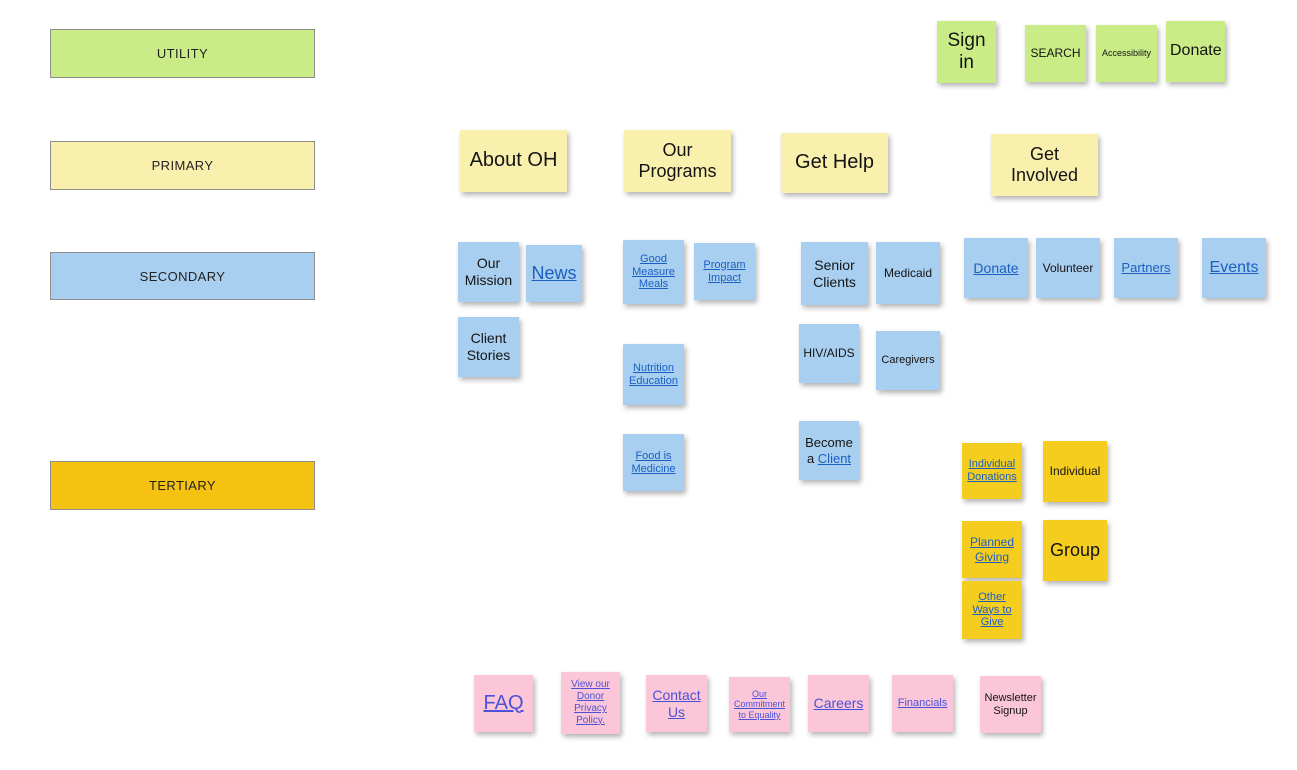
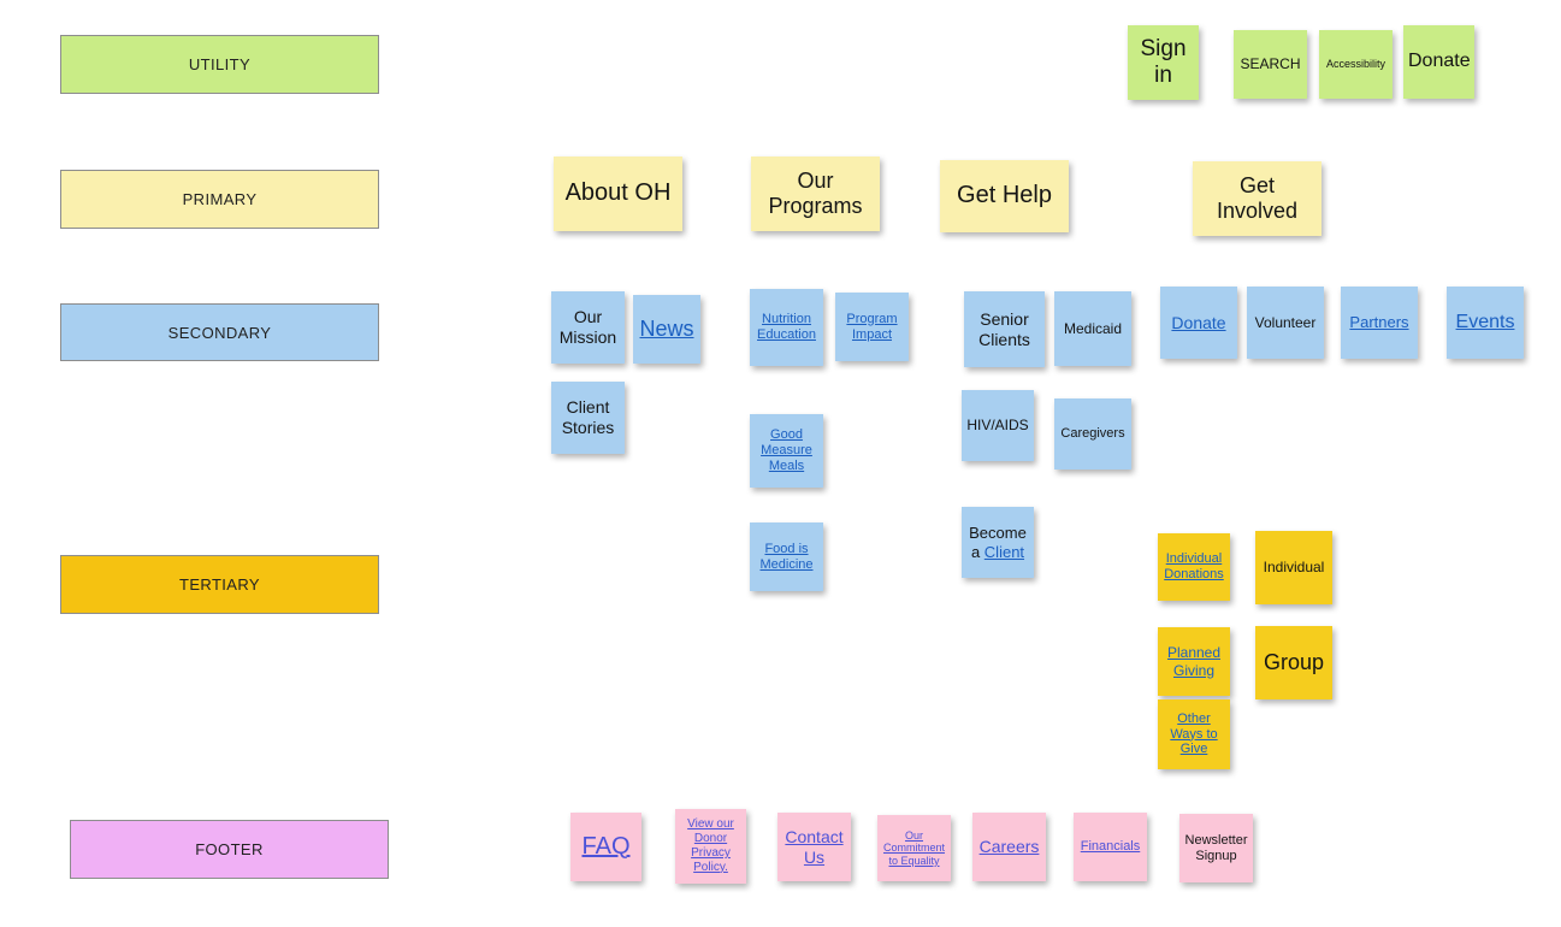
  UTILITY
  PRIMARY
  SECONDARY
  TERTIARY
+ FOOTER
  Sign in
  SEARCH
  Accessibility
  Donate
  About OH
  Our Programs
  Get Help
  Get Involved
  Our Mission
  News
  Client Stories
- Good Measure Meals
+ Nutrition Education
  Program Impact
- Nutrition Education
+ Good Measure Meals
  Food is Medicine
  Senior Clients
  Medicaid
  HIV/AIDS
  Caregivers
  Become a Client
  Donate
  Volunteer
  Partners
  Events
  Individual Donations
  Planned Giving
  Other Ways to Give
  Individual
  Group
  FAQ
  View our Donor Privacy Policy.
  Contact Us
  Our Commitment to Equality
  Careers
  Financials
  Newsletter Signup
